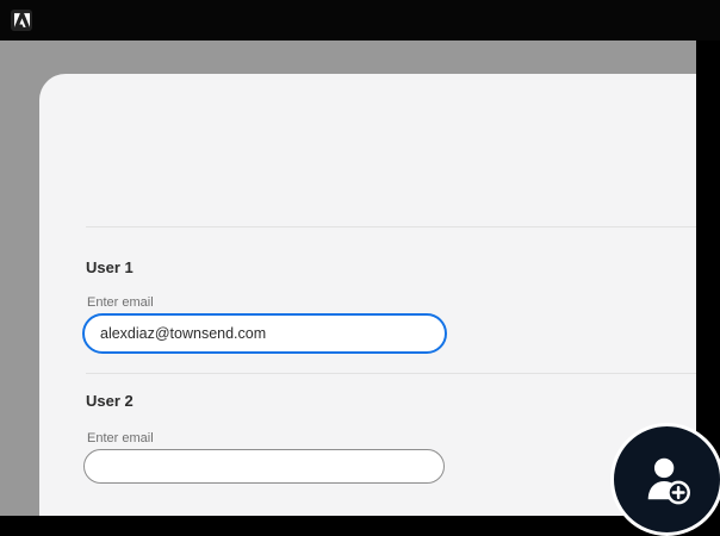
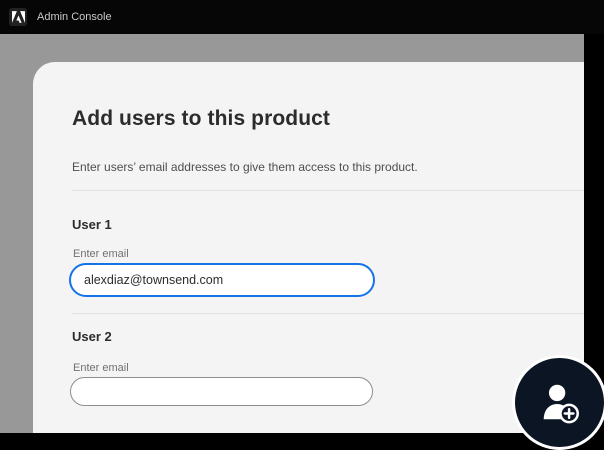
+ Admin Console
+ Add users to this product
+ Enter users’ email addresses to give them access to this product.
  User 1
  Enter email
  alexdiaz@townsend.com
  User 2
  Enter email
